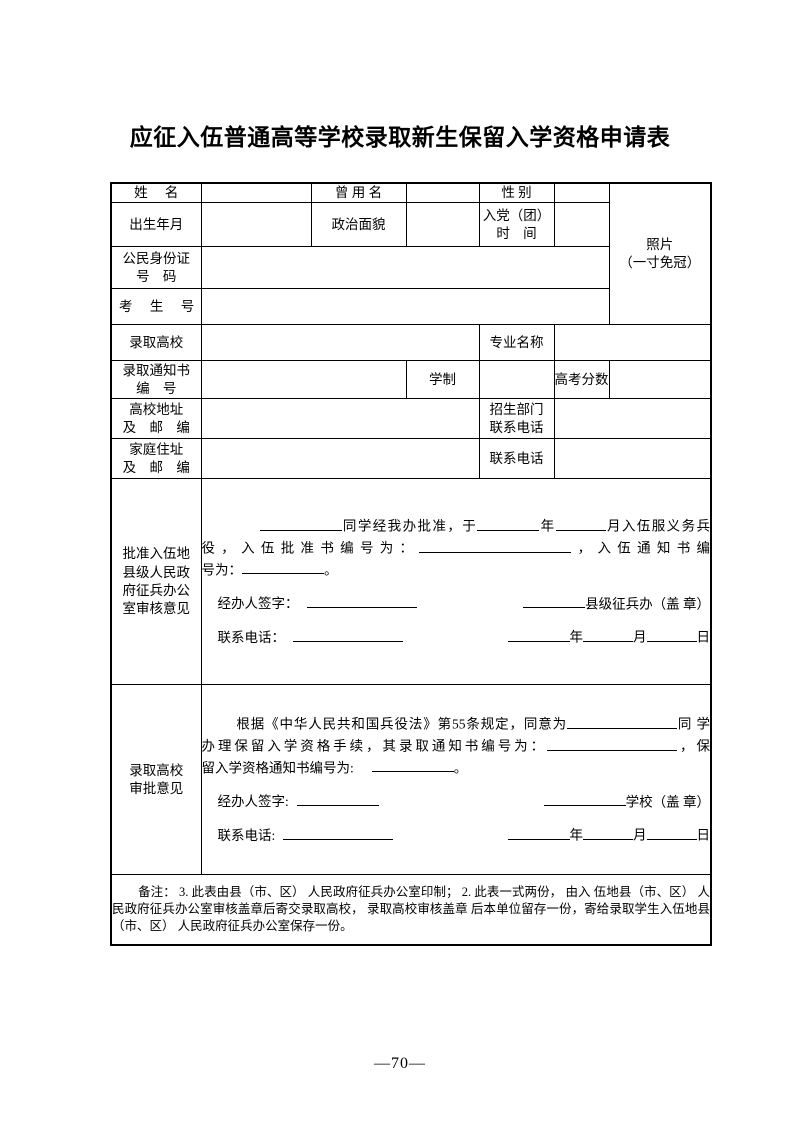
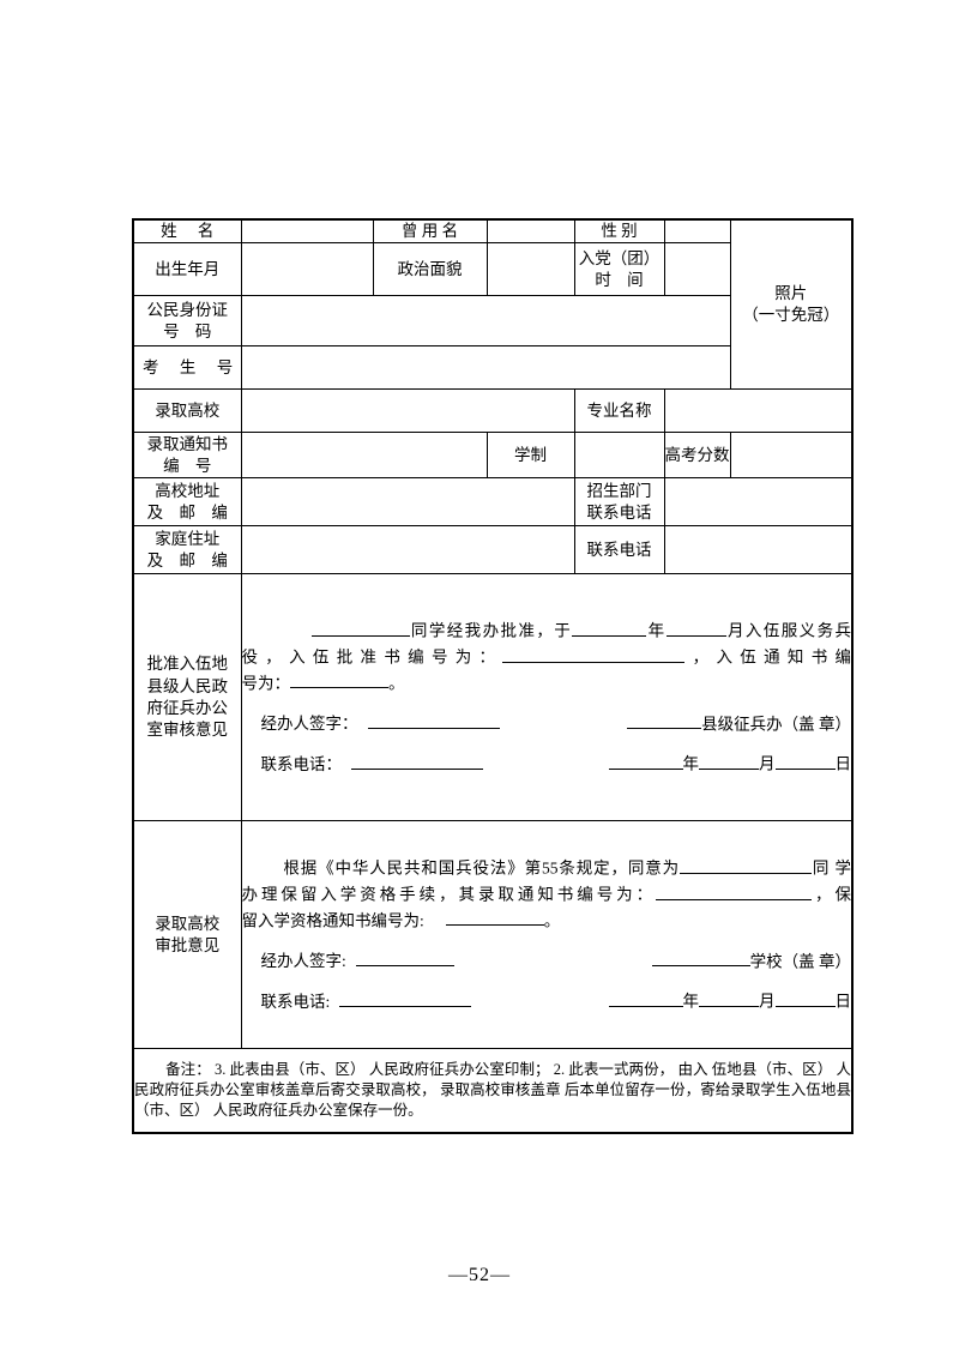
- 应征入伍普通高等学校录取新生保留入学资格申请表
  姓 名		曾 用 名		性 别		照片 （一寸免冠）
  出生年月		政治面貌		入党（团） 时 间
  公民身份证 号 码
  考 生 号
  录取高校		专业名称
  录取通知书 编 号		学制		高考分数
  高校地址 及 邮 编		招生部门 联系电话
  家庭住址 及 邮 编		联系电话
  批准入伍地 县级人民政 府征兵办公 室审核意见	同学经我办批准，于 年 月入伍服义务兵 役，入伍批准书编号为： ，入伍通知书编 号为： 。 经办人签字： 县级征兵办（盖 章） 联系电话： 年 月 日
  录取高校 审批意见	根据《中华人民共和国兵役法》第55条规定，同意为 同 学 办理保留入学资格手续，其录取通知书编号为： ，保 留入学资格通知书编号为: 。 经办人签字: 学校（盖 章） 联系电话: 年 月 日
  备注： 3. 此表由县（市、区） 人民政府征兵办公室印制； 2. 此表一式两份， 由入 伍地县（市、区） 人民政府征兵办公室审核盖章后寄交录取高校， 录取高校审核盖章 后本单位留存一份，寄给录取学生入伍地县（市、区） 人民政府征兵办公室保存一份。
- —70—
+ —52—
